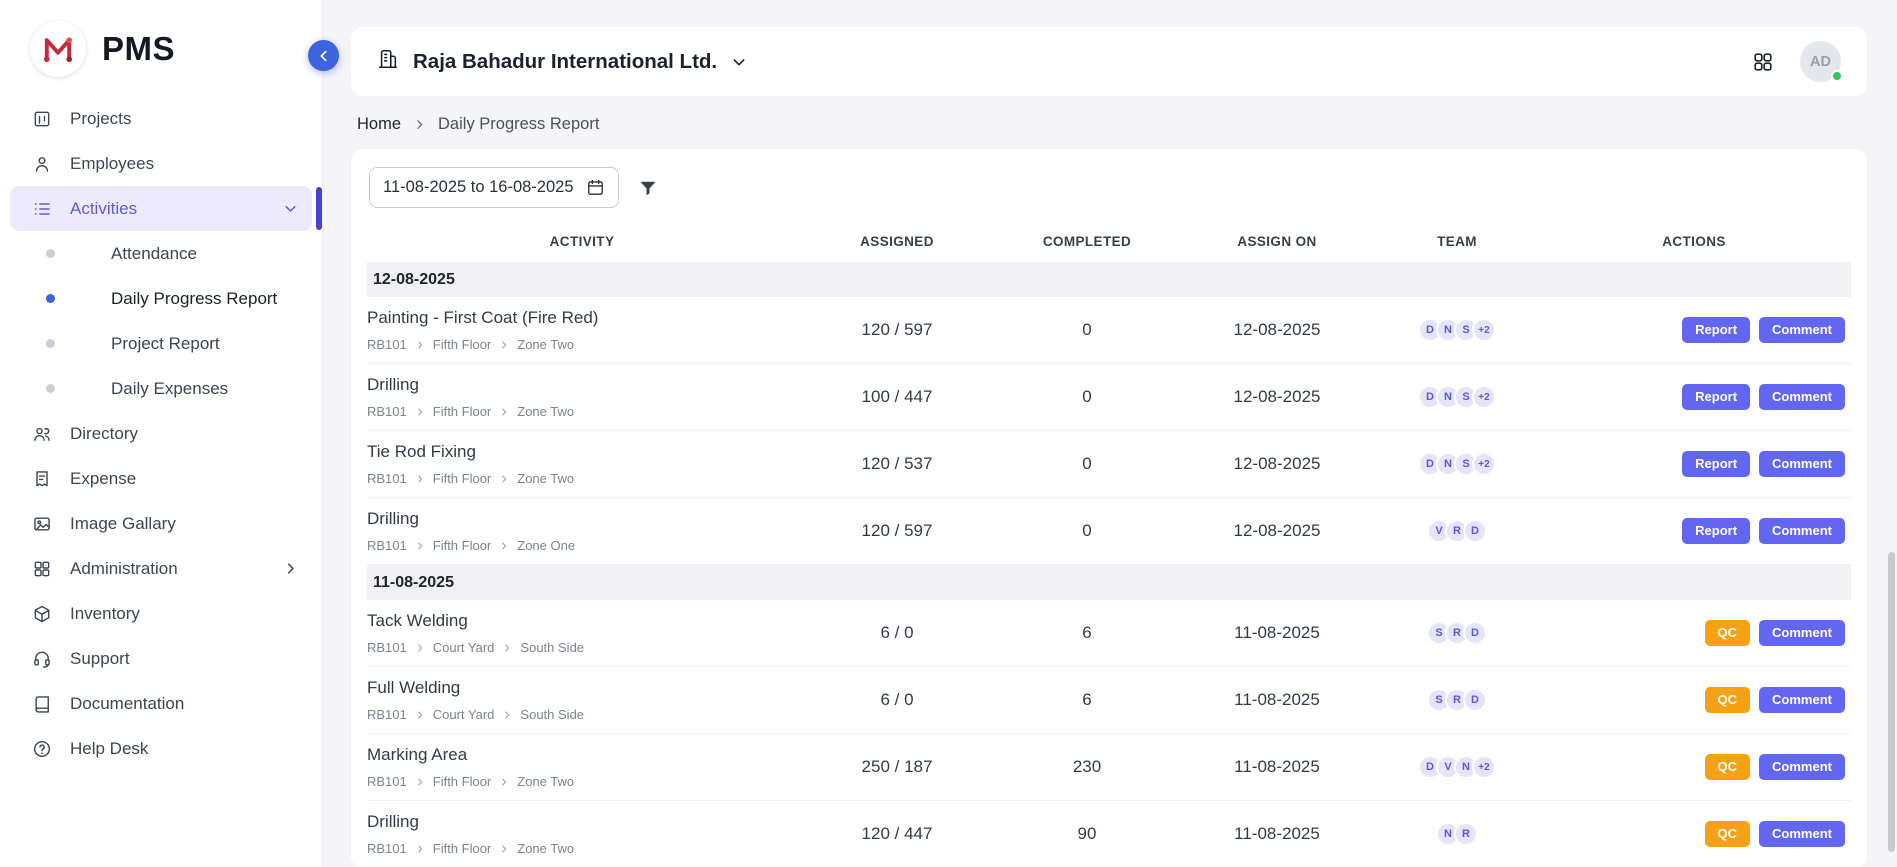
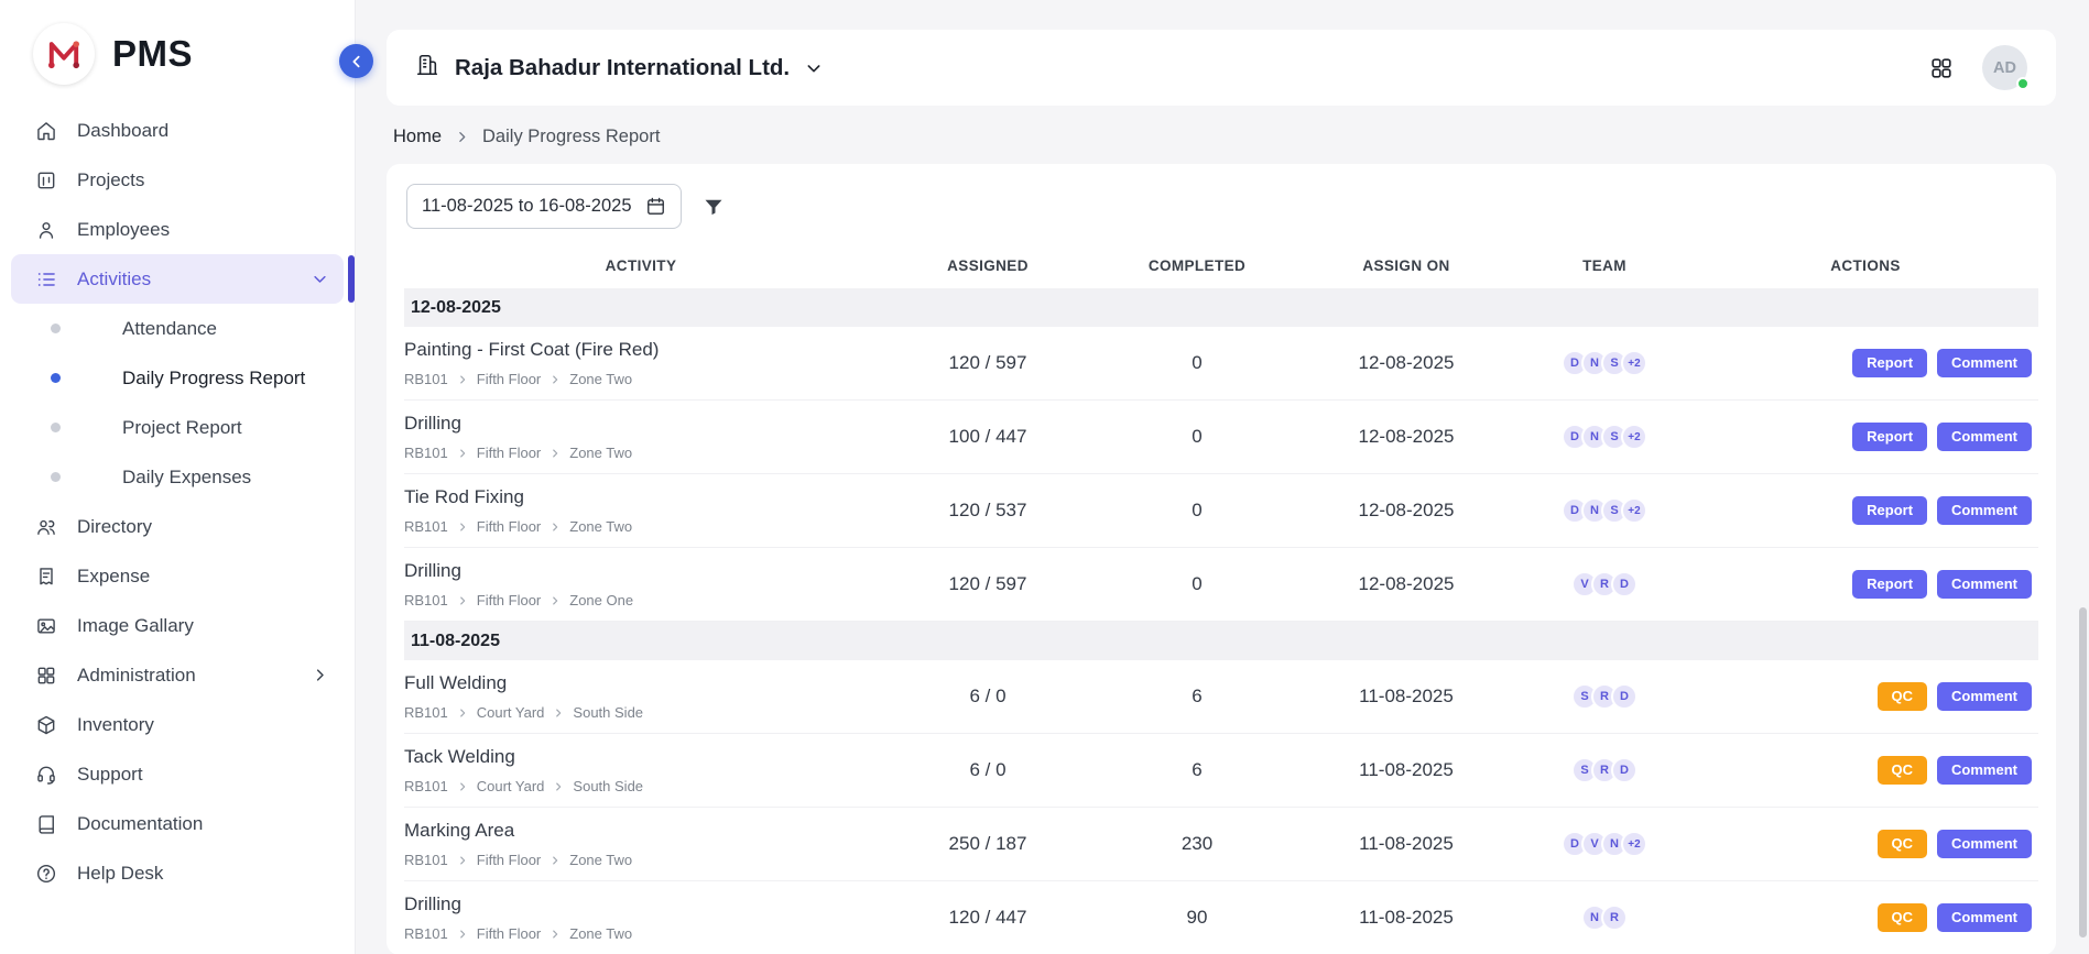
  PMS
+ Dashboard
  Projects
  Employees
  Activities
  Attendance
  Daily Progress Report
  Project Report
  Daily Expenses
  Directory
  Expense
  Image Gallary
  Administration
  Inventory
  Support
  Documentation
  Help Desk
  Raja Bahadur International Ltd.
  AD
  Home
  Daily Progress Report
  11-08-2025 to 16-08-2025
  ACTIVITY
  ASSIGNED
  COMPLETED
  ASSIGN ON
  TEAM
  ACTIONS
  12-08-2025
  Painting - First Coat (Fire Red)
  RB101
  Fifth Floor
  Zone Two
  120 / 597
  0
  12-08-2025
  D
  N
  S
  +2
  Report
  Comment
  Drilling
  RB101
  Fifth Floor
  Zone Two
  100 / 447
  0
  12-08-2025
  D
  N
  S
  +2
  Report
  Comment
  Tie Rod Fixing
  RB101
  Fifth Floor
  Zone Two
  120 / 537
  0
  12-08-2025
  D
  N
  S
  +2
  Report
  Comment
  Drilling
  RB101
  Fifth Floor
  Zone One
  120 / 597
  0
  12-08-2025
  V
  R
  D
  Report
  Comment
  11-08-2025
- Tack Welding
+ Full Welding
  RB101
  Court Yard
  South Side
  6 / 0
  6
  11-08-2025
  S
  R
  D
  QC
  Comment
- Full Welding
+ Tack Welding
  RB101
  Court Yard
  South Side
  6 / 0
  6
  11-08-2025
  S
  R
  D
  QC
  Comment
  Marking Area
  RB101
  Fifth Floor
  Zone Two
  250 / 187
  230
  11-08-2025
  D
  V
  N
  +2
  QC
  Comment
  Drilling
  RB101
  Fifth Floor
  Zone Two
  120 / 447
  90
  11-08-2025
  N
  R
  QC
  Comment
